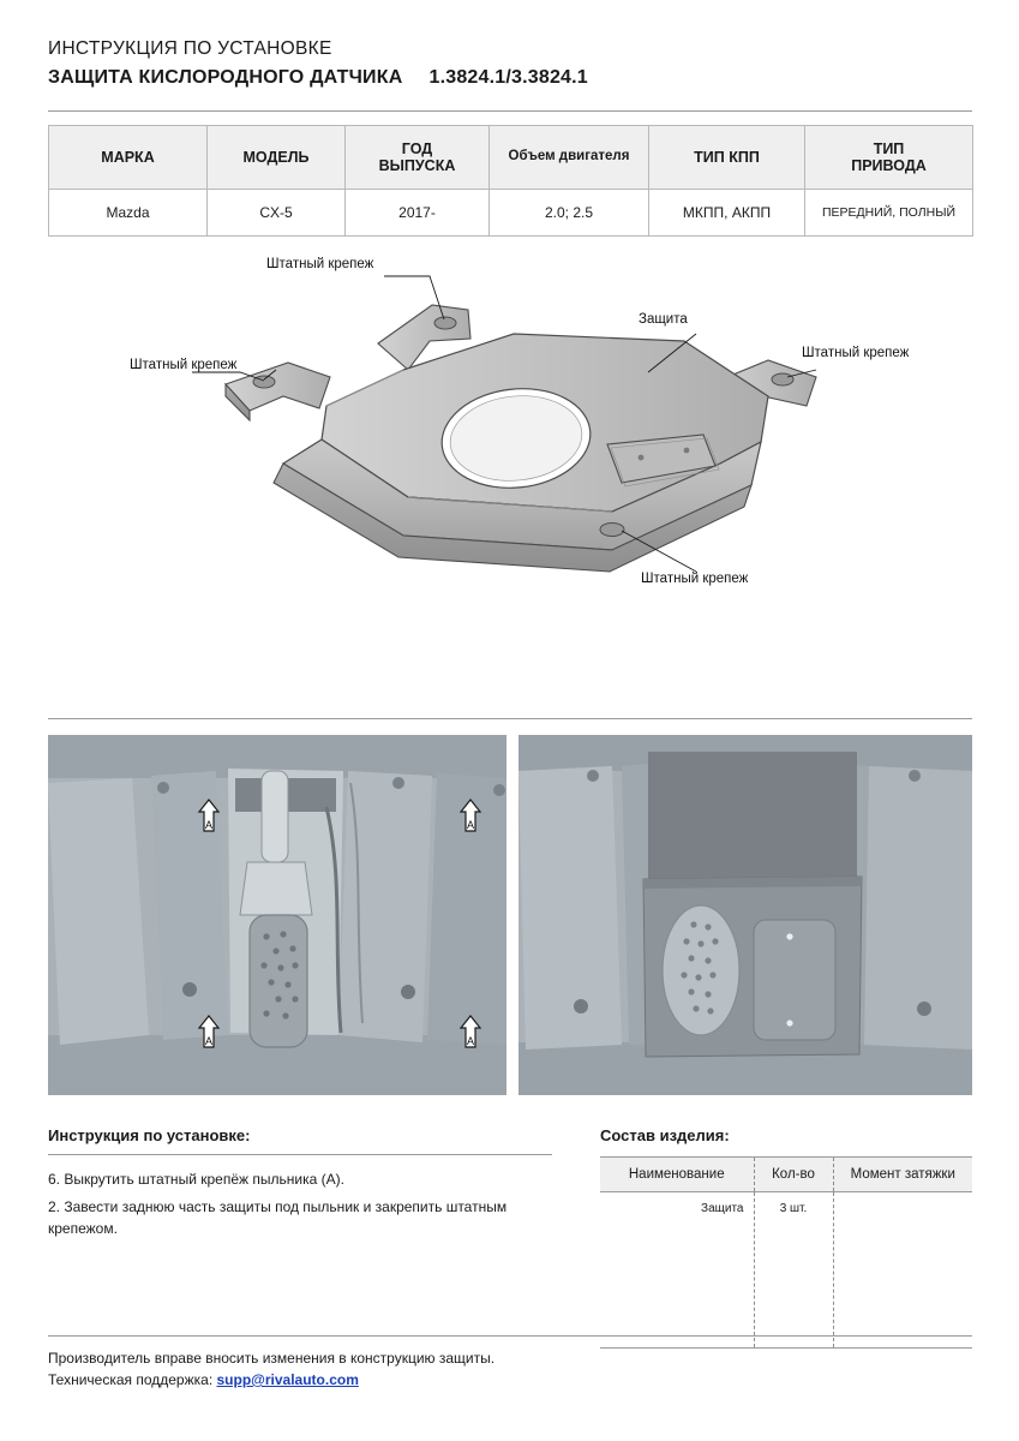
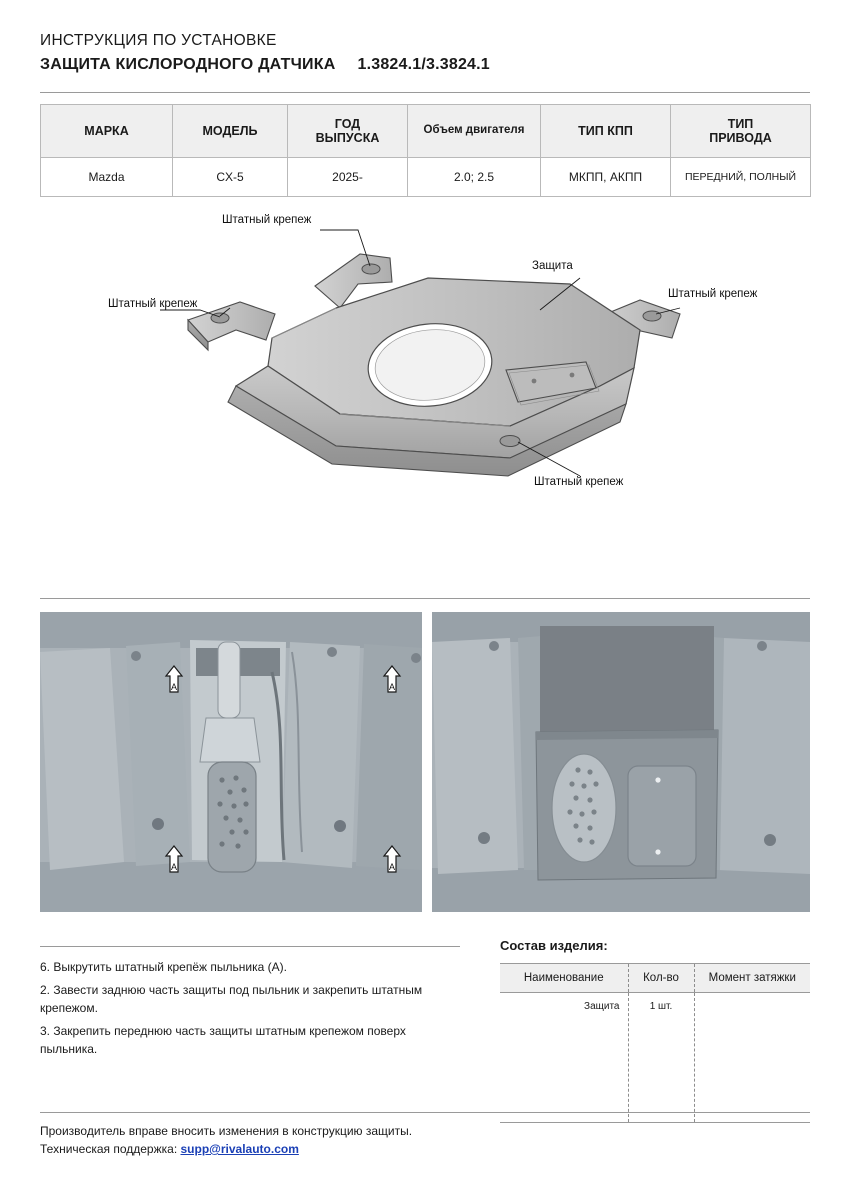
  ИНСТРУКЦИЯ ПО УСТАНОВКЕ
  ЗАЩИТА КИСЛОРОДНОГО ДАТЧИКА 1.3824.1/3.3824.1
  МАРКА	МОДЕЛЬ	ГОД ВЫПУСКА	Объем двигателя	ТИП КПП	ТИП ПРИВОДА
- Mazda	CX-5	2017-	2.0; 2.5	МКПП, АКПП	ПЕРЕДНИЙ, ПОЛНЫЙ
+ Mazda	CX-5	2025-	2.0; 2.5	МКПП, АКПП	ПЕРЕДНИЙ, ПОЛНЫЙ
  Штатный крепеж
  Штатный крепеж
  Штатный крепеж
  Штатный крепеж
  Защита
  А
  А
  А
  А
- Инструкция по установке:
  6. Выкрутить штатный крепёж пыльника (А).
  2. Завести заднюю часть защиты под пыльник и закрепить штатным крепежом.
+ 3. Закрепить переднюю часть защиты штатным крепежом поверх пыльника.
  Состав изделия:
  Наименование	Кол-во	Момент затяжки
- Защита	3 шт.
+ Защита	1 шт.
  Производитель вправе вносить изменения в конструкцию защиты.
  Техническая поддержка: supp@rivalauto.com
